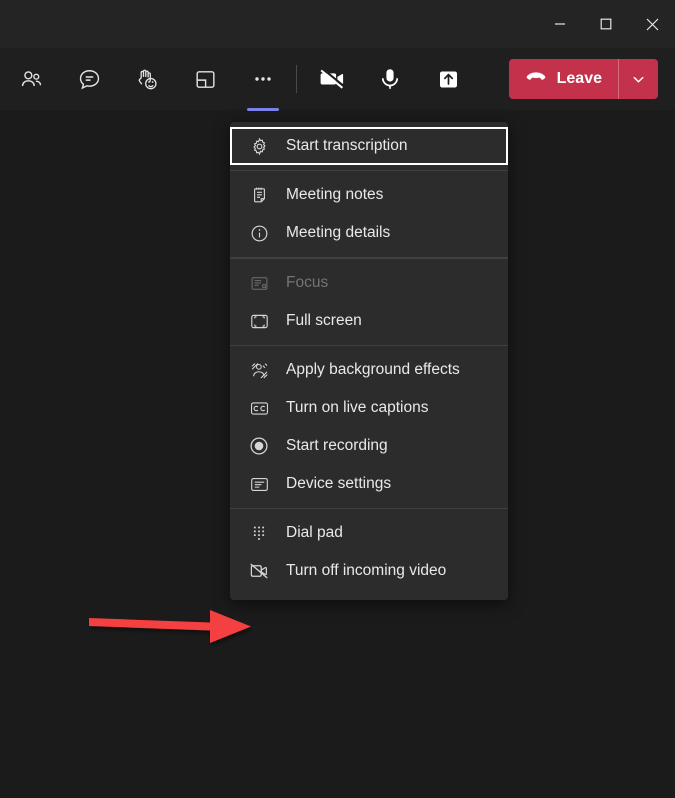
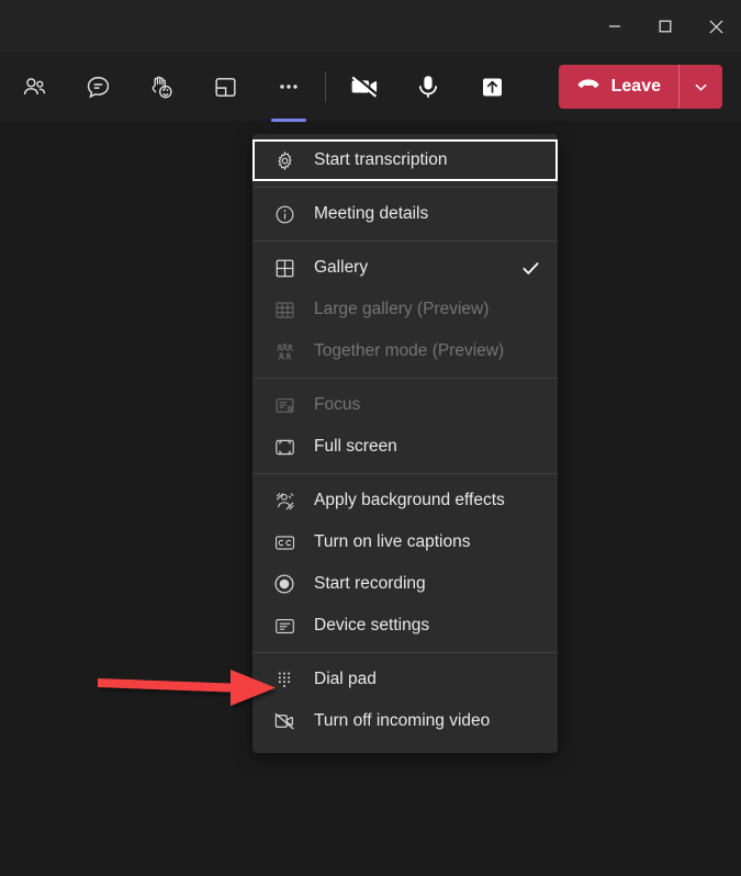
  Leave
  Start transcription
- Meeting notes
  Meeting details
+ Gallery
+ Large gallery (Preview)
+ Together mode (Preview)
  Focus
  Full screen
  Apply background effects
  Turn on live captions
  Start recording
  Device settings
  Dial pad
  Turn off incoming video
